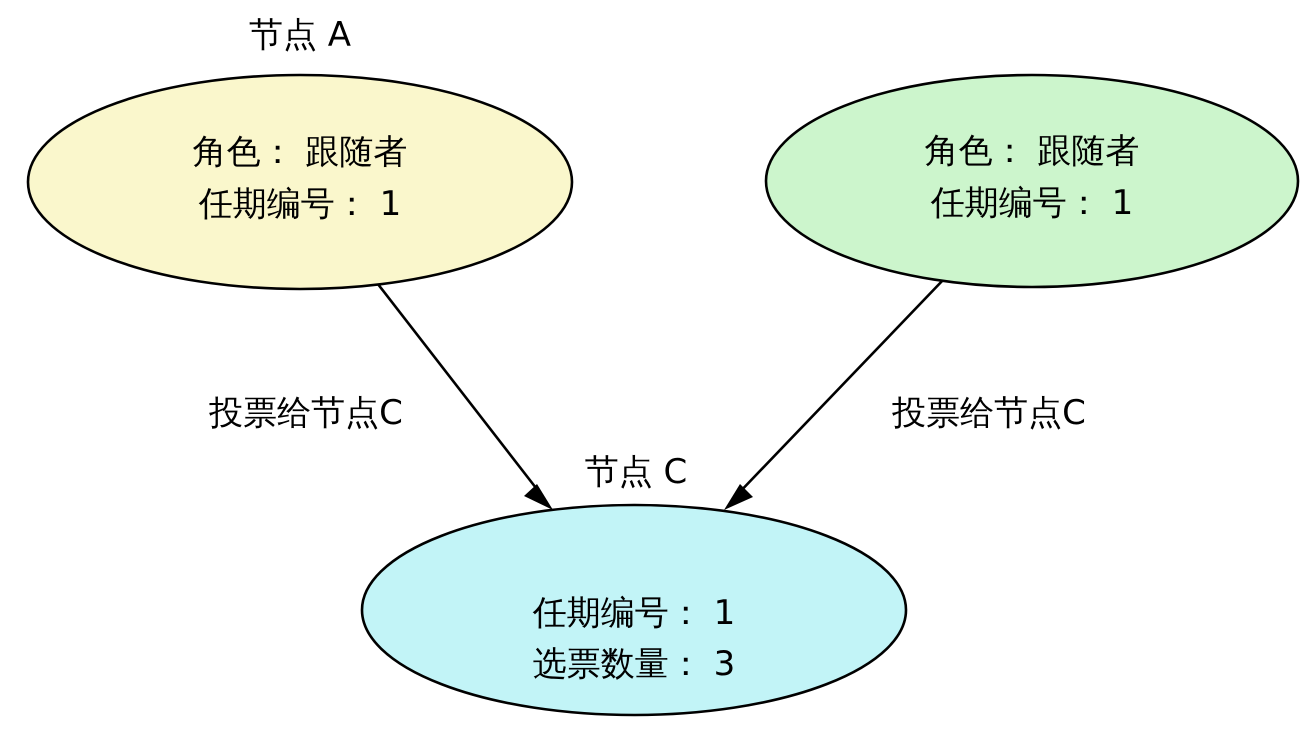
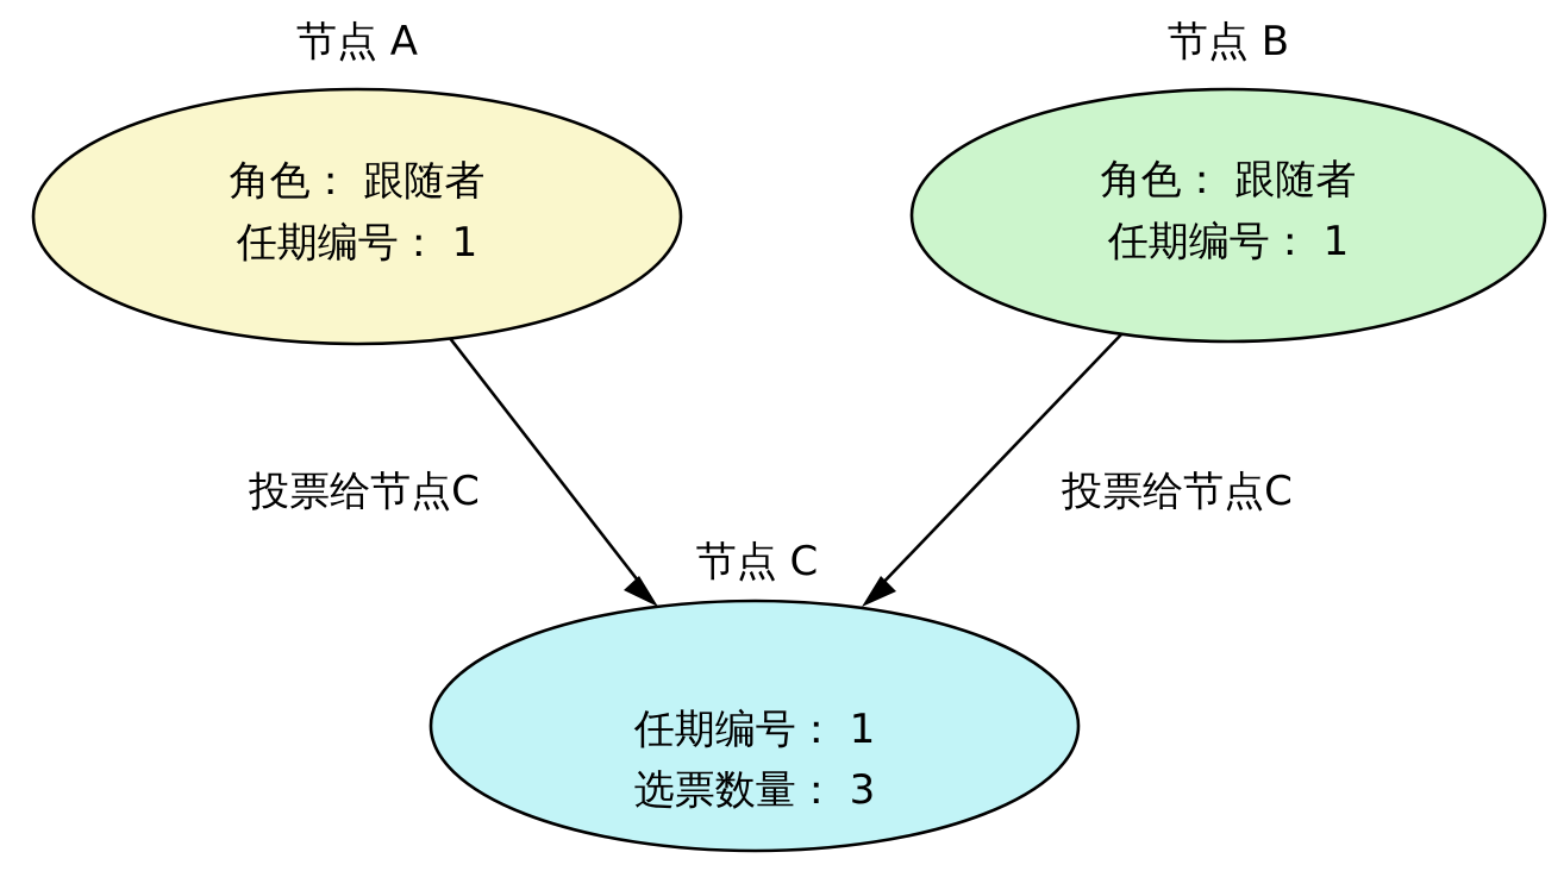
  投票给节点C
  投票给节点C
  节点 A
  角色： 跟随者
  任期编号： 1
+ 节点 B
  角色： 跟随者
  任期编号： 1
  节点 C
  任期编号： 1
  选票数量： 3
